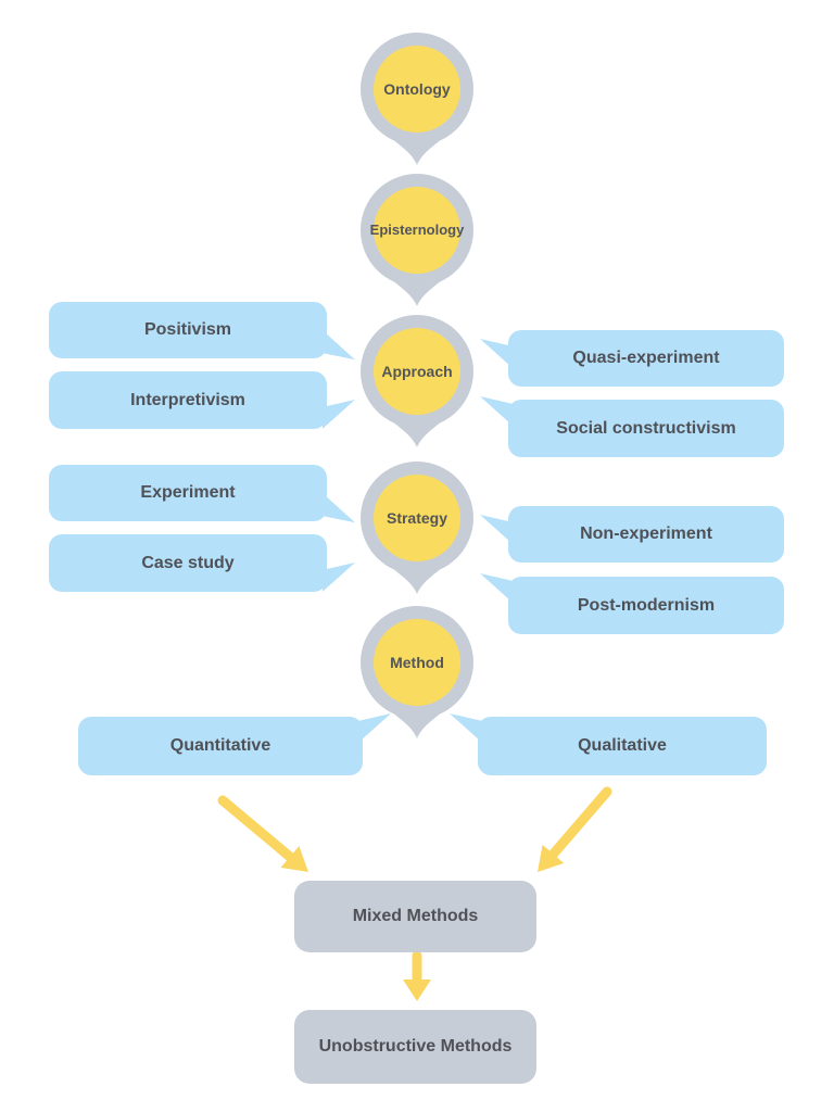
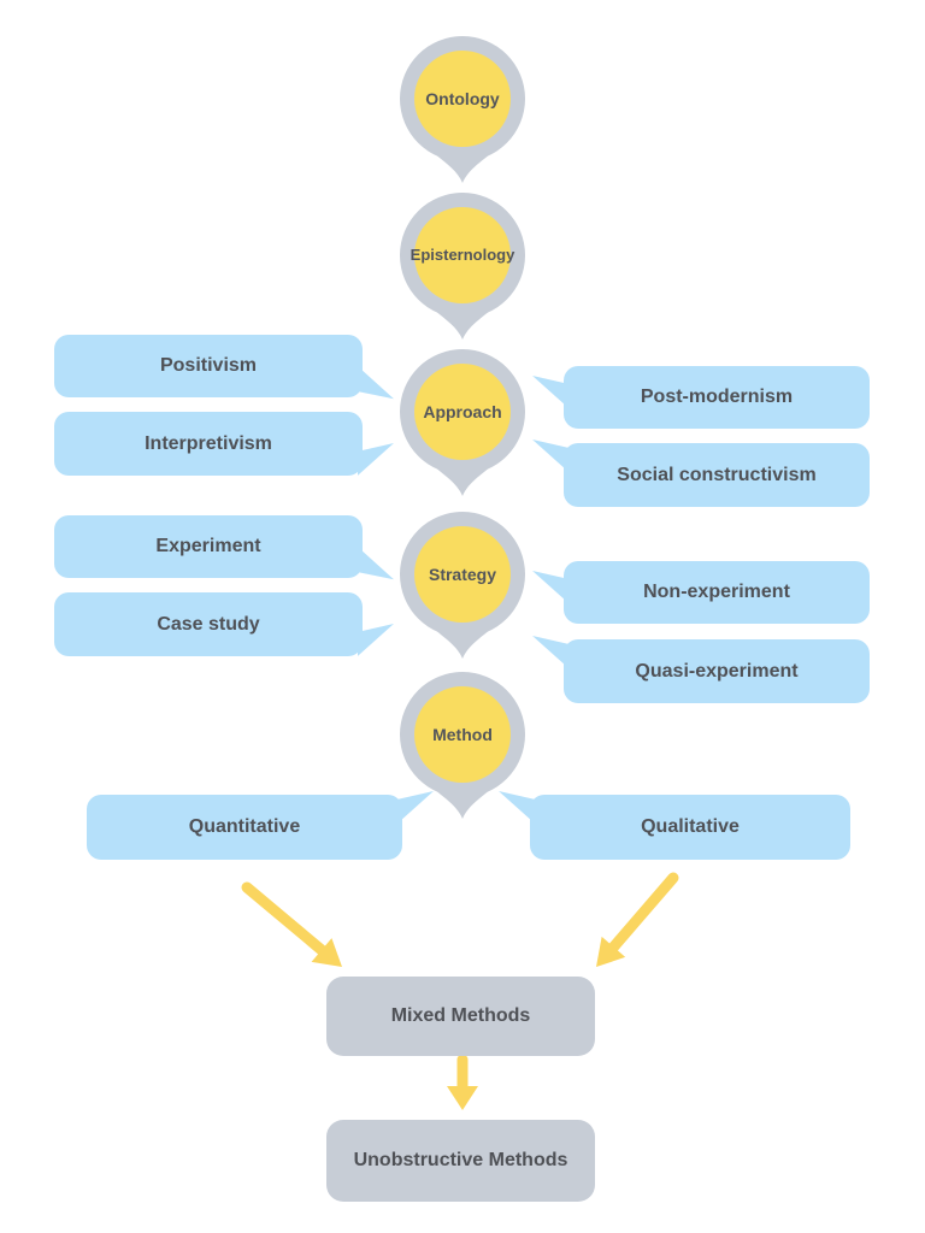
  Ontology
  Episternology
  Approach
  Strategy
  Method
  Positivism
  Interpretivism
  Experiment
  Case study
- Quasi-experiment
+ Post-modernism
  Social constructivism
  Non-experiment
- Post-modernism
+ Quasi-experiment
  Quantitative
  Qualitative
  Mixed Methods
  Unobstructive Methods
